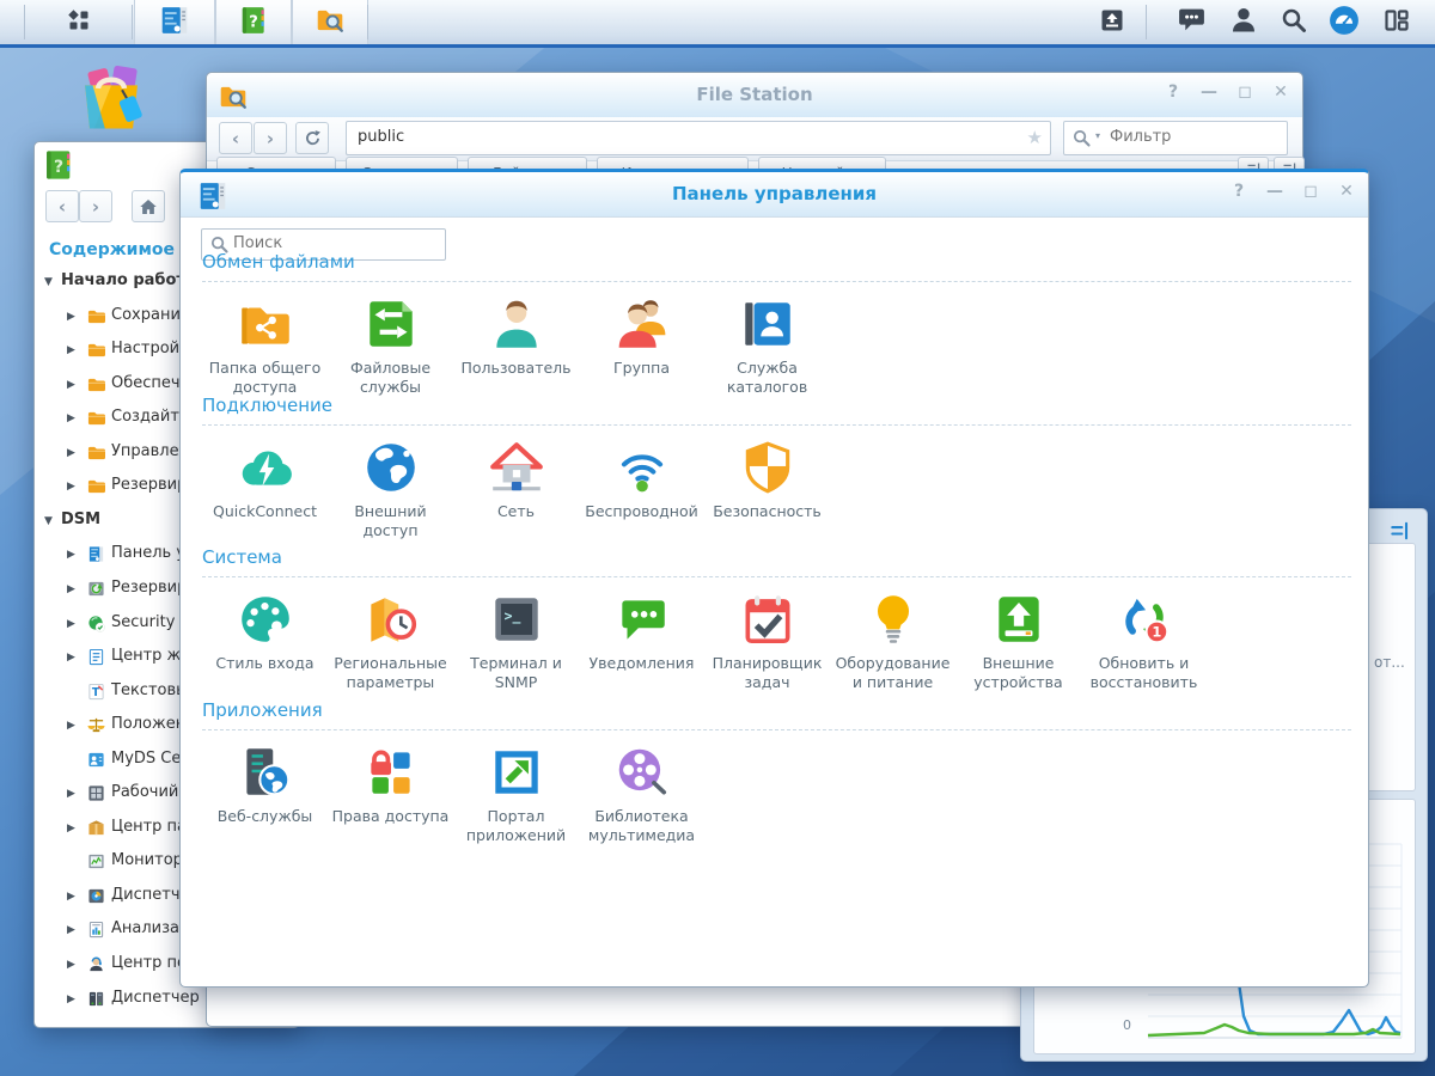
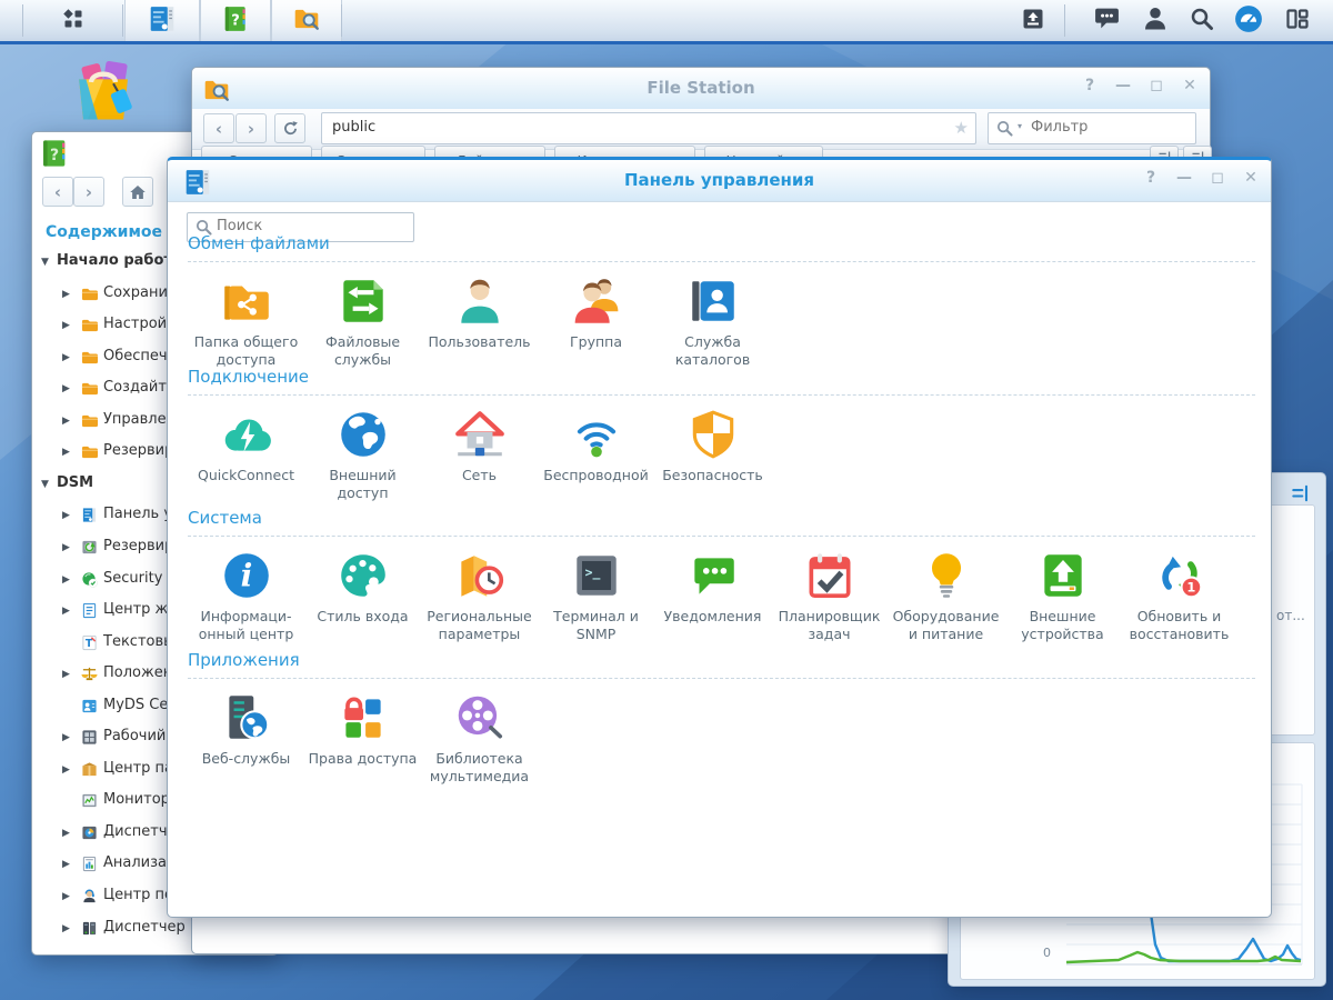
  ?
  ‹
  ›
  Содержимое
  ▼
  Начало рабо
  ▶
  Сохрани
  ▶
  Настрой
  ▶
  Обеспеч
  ▶
  Создайт
  ▶
  Управле
  ▶
  Резерви
  ▼
  DSM
  ▶
  Панель
  ▶
  Резерви
  ▶
  Security
  ▶
  Центр ж
  T
  Текстов
  ▶
  Положе
  MyDS Ce
  ▶
  Рабочий
  ▶
  Центр п
  Монитор
  ▶
  Диспетч
  ▶
  Анализа
  ▶
  Центр п
  ▶
  File Station
  ?
  —
  ◻
  ✕
  ‹
  ›
  public
  ★
  ▾
  Фильтр
  от...
  0
  Панель управления
  ?
  —
  ◻
  ✕
  Поиск
  Обмен файлами
  Папка общего доступа
  Файловые службы
  Пользователь
  Группа
  Служба каталогов
  Подключение
  QuickConnect
  Внешний доступ
  Сеть
  Беспроводной
  Безопасность
  Система
+ i
+ Информаци-
+ онный центр
  Стиль входа
  Региональные параметры
  >_
  Терминал и SNMP
  Уведомления
  Планировщик задач
  Оборудование и питание
  Внешние устройства
  1
  Обновить и восстановить
  Приложения
  Веб-службы
  Права доступа
- Портал приложений
  Библиотека мультимедиа
  ?
